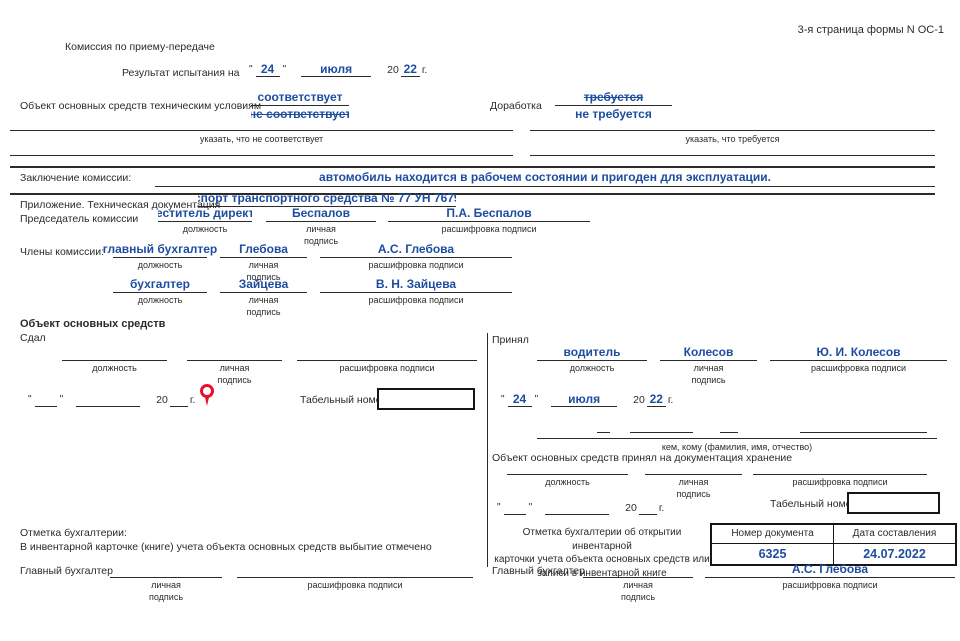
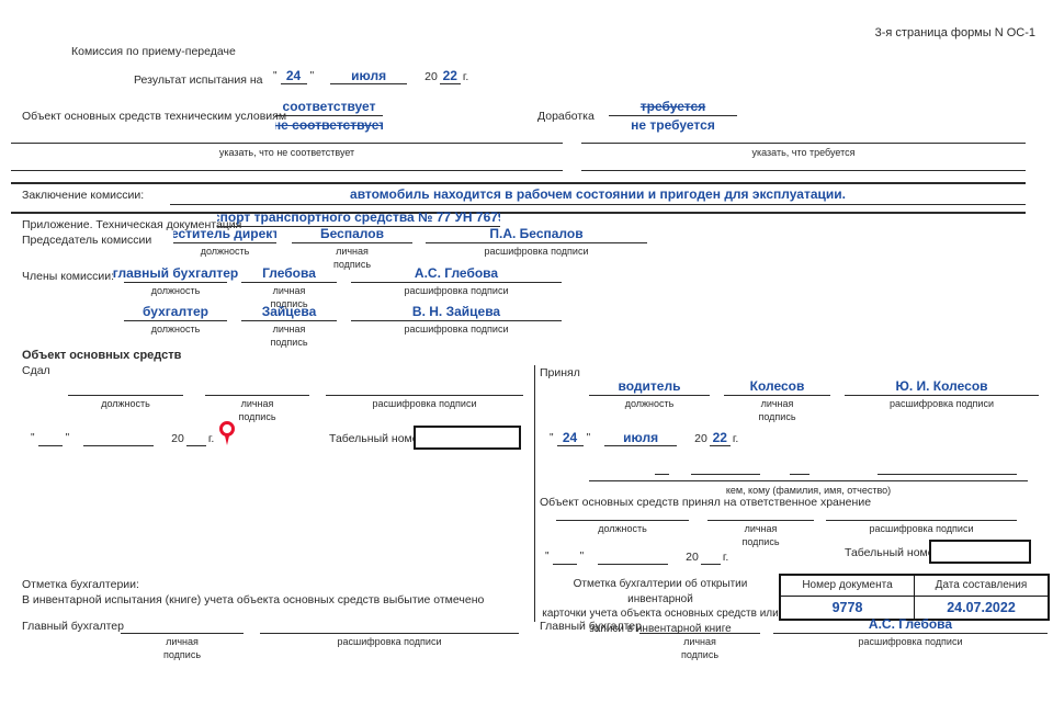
  3-я страница формы N ОС-1
  Комиссия по приему-передаче
  Результат испытания на
  "
  24
  "
  июля
  20
  22
  г.
  Объект основных средств техническим условиям
  соответствует
  не соответствует
  Доработка
  требуется
  не требуется
  указать, что не соответствует
  указать, что требуется
  Заключение комиссии:
  автомобиль находится в рабочем состоянии и пригоден для эксплуатации.
  Приложение. Техническая документация
  спорт транспортного средства № 77 УН 767
  Председатель комиссии
  еститель директ
  должность
  Беспалов
  личная
  подпись
  П.А. Беспалов
  расшифровка подписи
  Члены комиссии:
  главный бухгалтер
  должность
  Глебова
  личная
  подпись
  А.С. Глебова
  расшифровка подписи
  бухгалтер
  должность
  Зайцева
  личная
  подпись
  В. Н. Зайцева
  расшифровка подписи
  Объект основных средств
  Сдал
  Принял
  должность
  личная
  подпись
  расшифровка подписи
  "
  "
  20
  г.
  Табельный ном
  водитель
  должность
  Колесов
  личная
  подпись
  Ю. И. Колесов
  расшифровка подписи
  "
  24
  "
  июля
  20
  22
  г.
  кем, кому (фамилия, имя, отчество)
- Объект основных средств принял на документация хранение
+ Объект основных средств принял на ответственное хранение
  должность
  личная
  подпись
  расшифровка подписи
  "
  "
  20
  г.
  Табельный ном
  Отметка бухгалтерии:
- В инвентарной карточке (книге) учета объекта основных средств выбытие отмечено
+ В инвентарной испытания (книге) учета объекта основных средств выбытие отмечено
  Главный бухгалтер
  личная
  подпись
  расшифровка подписи
  Отметка бухгалтерии об открытии инвентарной
  карточки учета объекта основных средств или
  записи в инвентарной книге
  Номер документа
  Дата составления
- 6325
+ 9778
  24.07.2022
  Главный бухгалтер
  личная
  подпись
  А.С. Глебова
  расшифровка подписи
